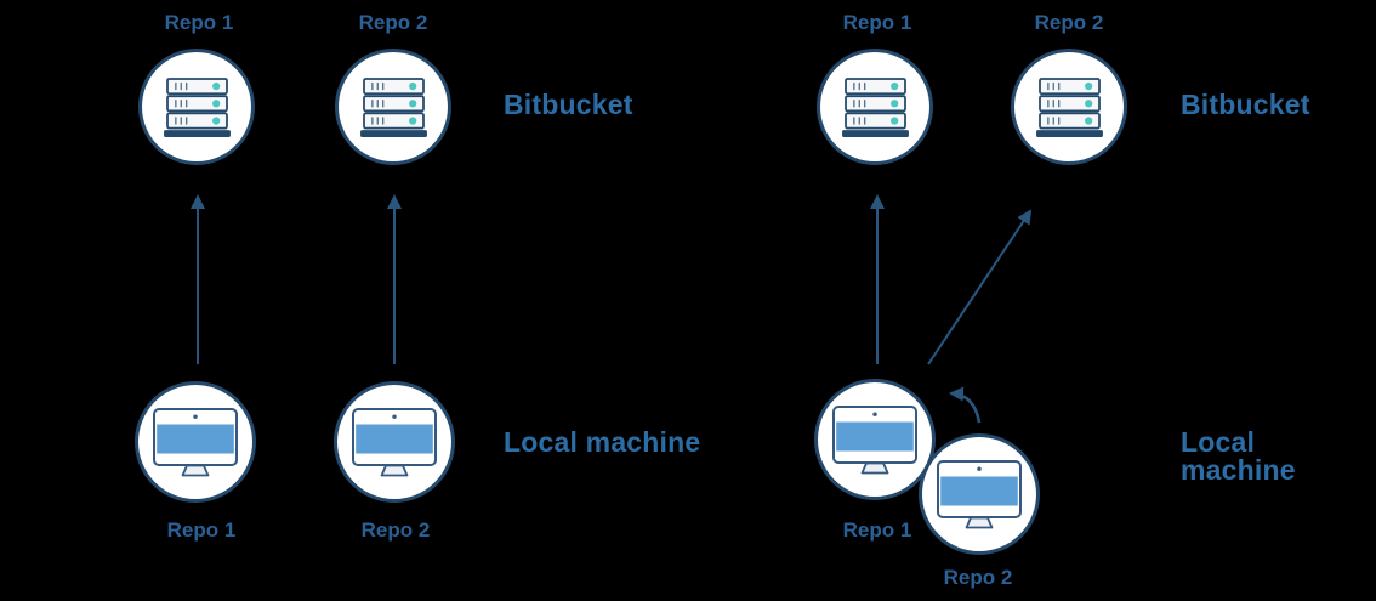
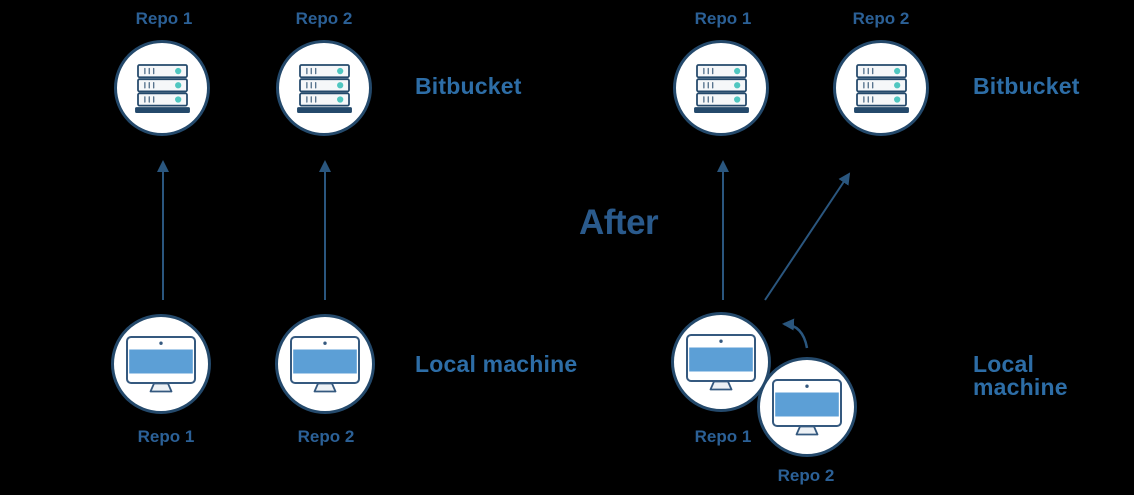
+ After
  Bitbucket
  Bitbucket
  Local machine
  Local machine
  Repo 1
  Repo 2
  Repo 1
  Repo 2
  Repo 1
  Repo 2
  Repo 1
  Repo 2
